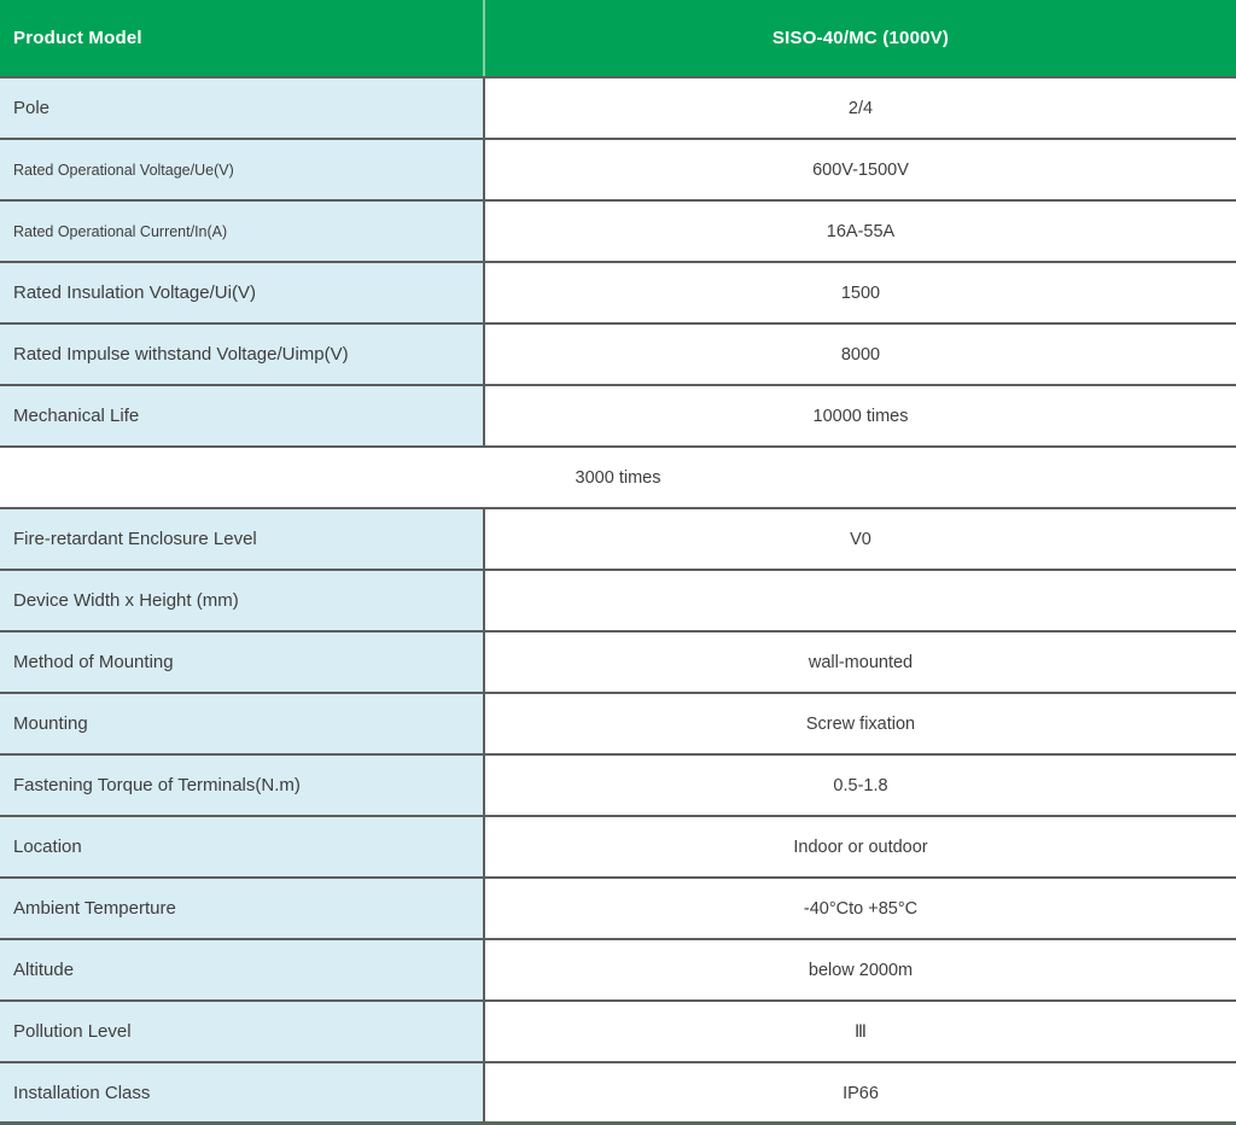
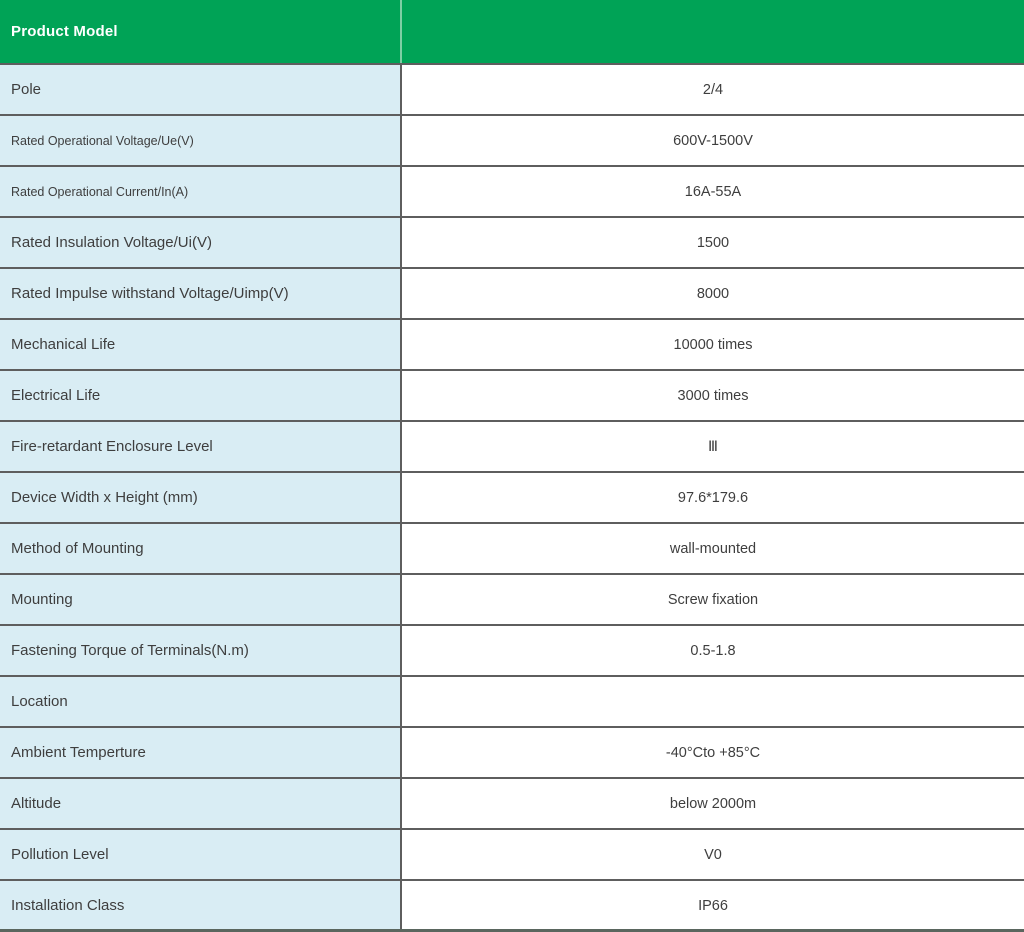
  Product Model
- SISO-40/MC (1000V)
  Pole
  2/4
  Rated Operational Voltage/Ue(V)
  600V-1500V
  Rated Operational Current/In(A)
  16A-55A
  Rated Insulation Voltage/Ui(V)
  1500
  Rated Impulse withstand Voltage/Uimp(V)
  8000
  Mechanical Life
  10000 times
+ Electrical Life
  3000 times
  Fire-retardant Enclosure Level
- V0
+ Ⅲ
  Device Width x Height (mm)
+ 97.6*179.6
  Method of Mounting
  wall-mounted
  Mounting
  Screw fixation
  Fastening Torque of Terminals(N.m)
  0.5-1.8
  Location
- Indoor or outdoor
  Ambient Temperture
  -40°Cto +85°C
  Altitude
  below 2000m
  Pollution Level
- Ⅲ
+ V0
  Installation Class
  IP66
